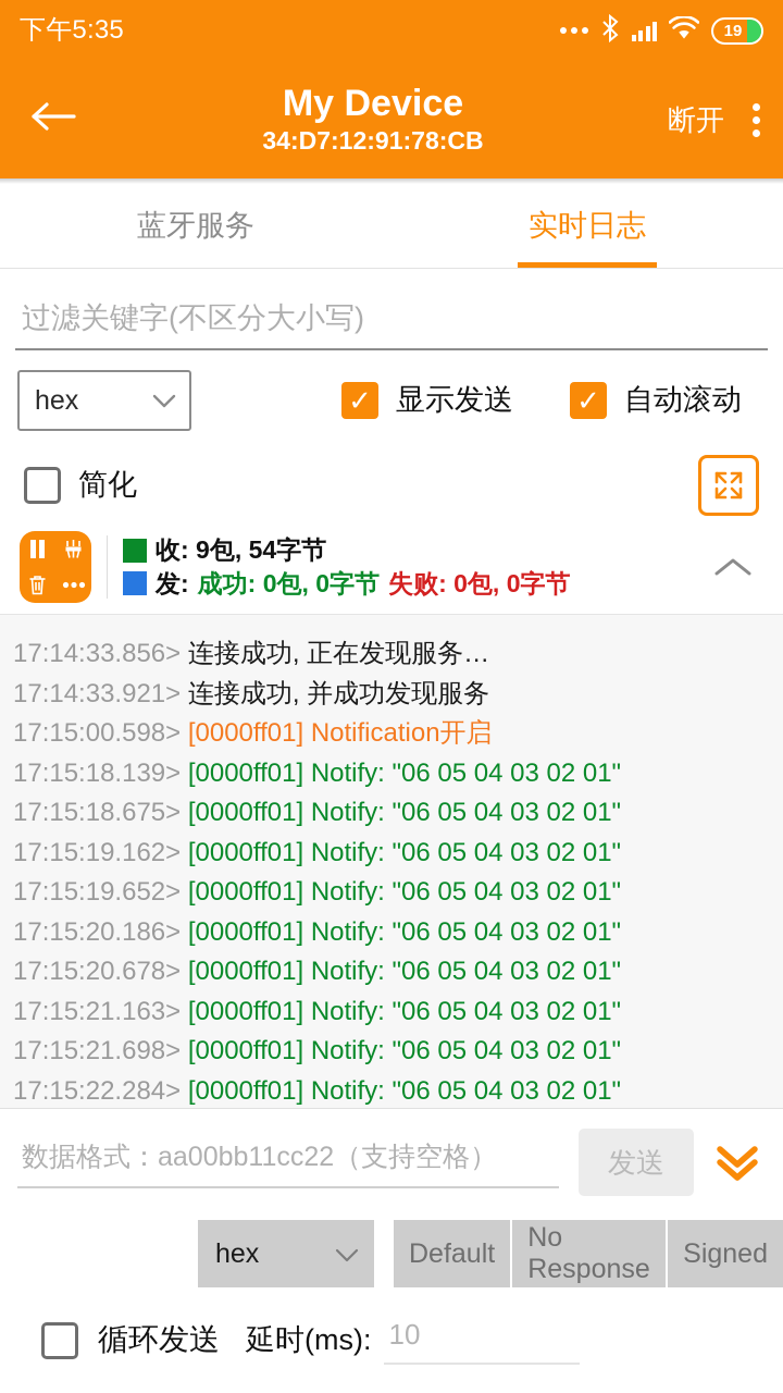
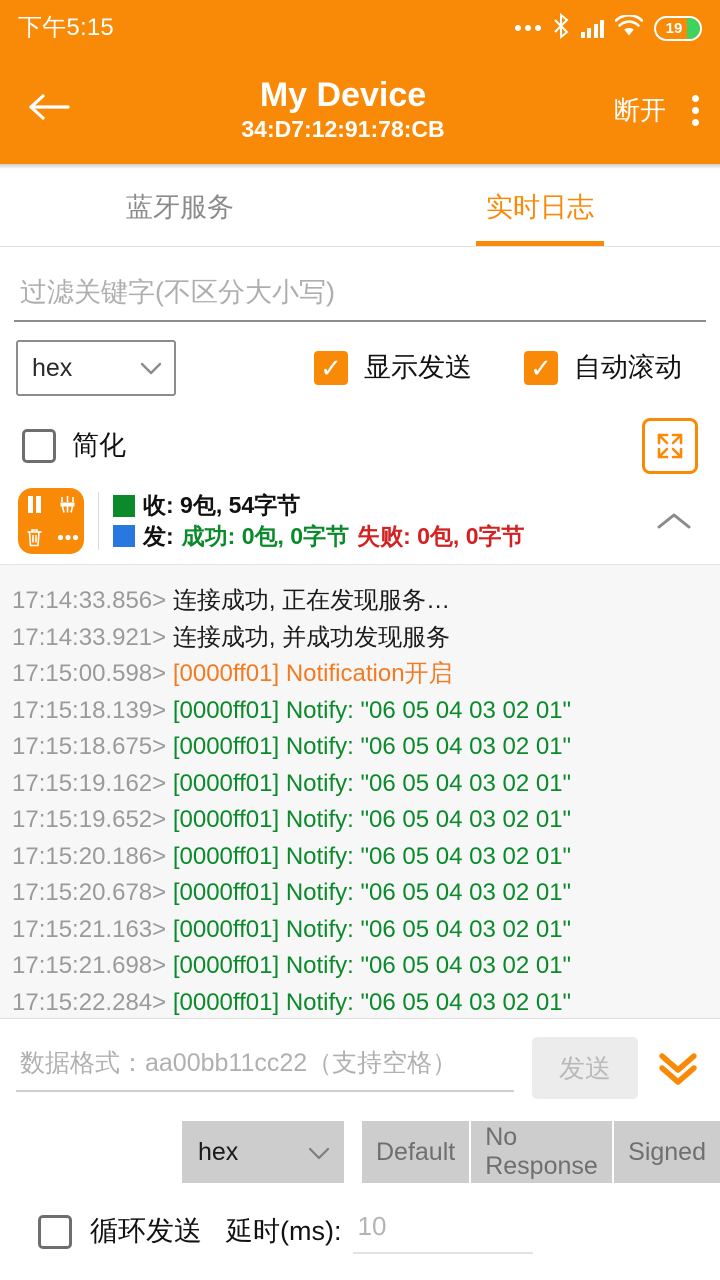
- 下午5:35
+ 下午5:15
  19
  My Device
  34:D7:12:91:78:CB
  断开
  蓝牙服务
  实时日志
  过滤关键字(不区分大小写)
  hex
  ✓
  显示发送
  ✓
  自动滚动
  简化
  收: 9包, 54字节
  发:
  成功: 0包, 0字节
  失败: 0包, 0字节
  17:14:33.856> 连接成功, 正在发现服务…
  17:14:33.921> 连接成功, 并成功发现服务
  17:15:00.598> [0000ff01] Notification开启
  17:15:18.139> [0000ff01] Notify: "06 05 04 03 02 01"
  17:15:18.675> [0000ff01] Notify: "06 05 04 03 02 01"
  17:15:19.162> [0000ff01] Notify: "06 05 04 03 02 01"
  17:15:19.652> [0000ff01] Notify: "06 05 04 03 02 01"
  17:15:20.186> [0000ff01] Notify: "06 05 04 03 02 01"
  17:15:20.678> [0000ff01] Notify: "06 05 04 03 02 01"
  17:15:21.163> [0000ff01] Notify: "06 05 04 03 02 01"
  17:15:21.698> [0000ff01] Notify: "06 05 04 03 02 01"
  17:15:22.284> [0000ff01] Notify: "06 05 04 03 02 01"
  数据格式：aa00bb11cc22（支持空格）
  发送
  hex
  Default
  No Response
  Signed
  循环发送
  延时(ms):
  10
